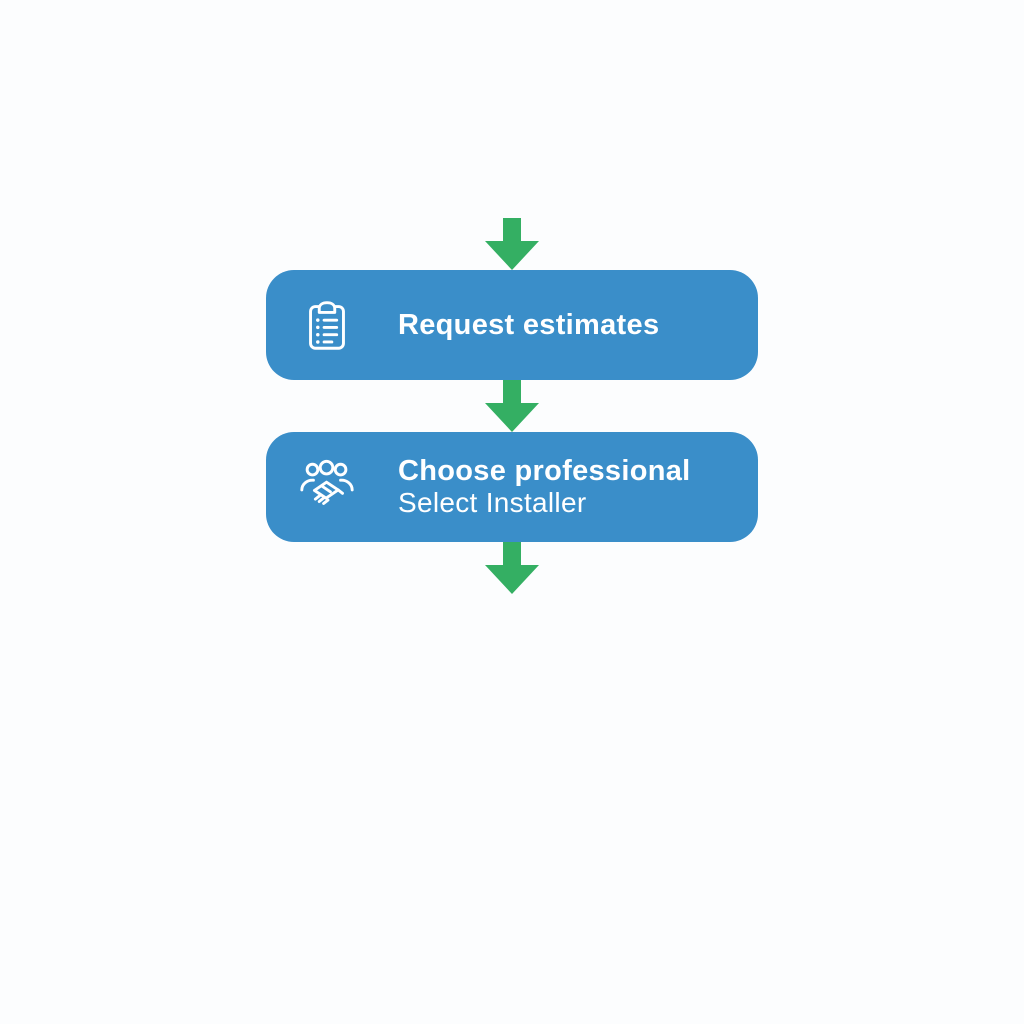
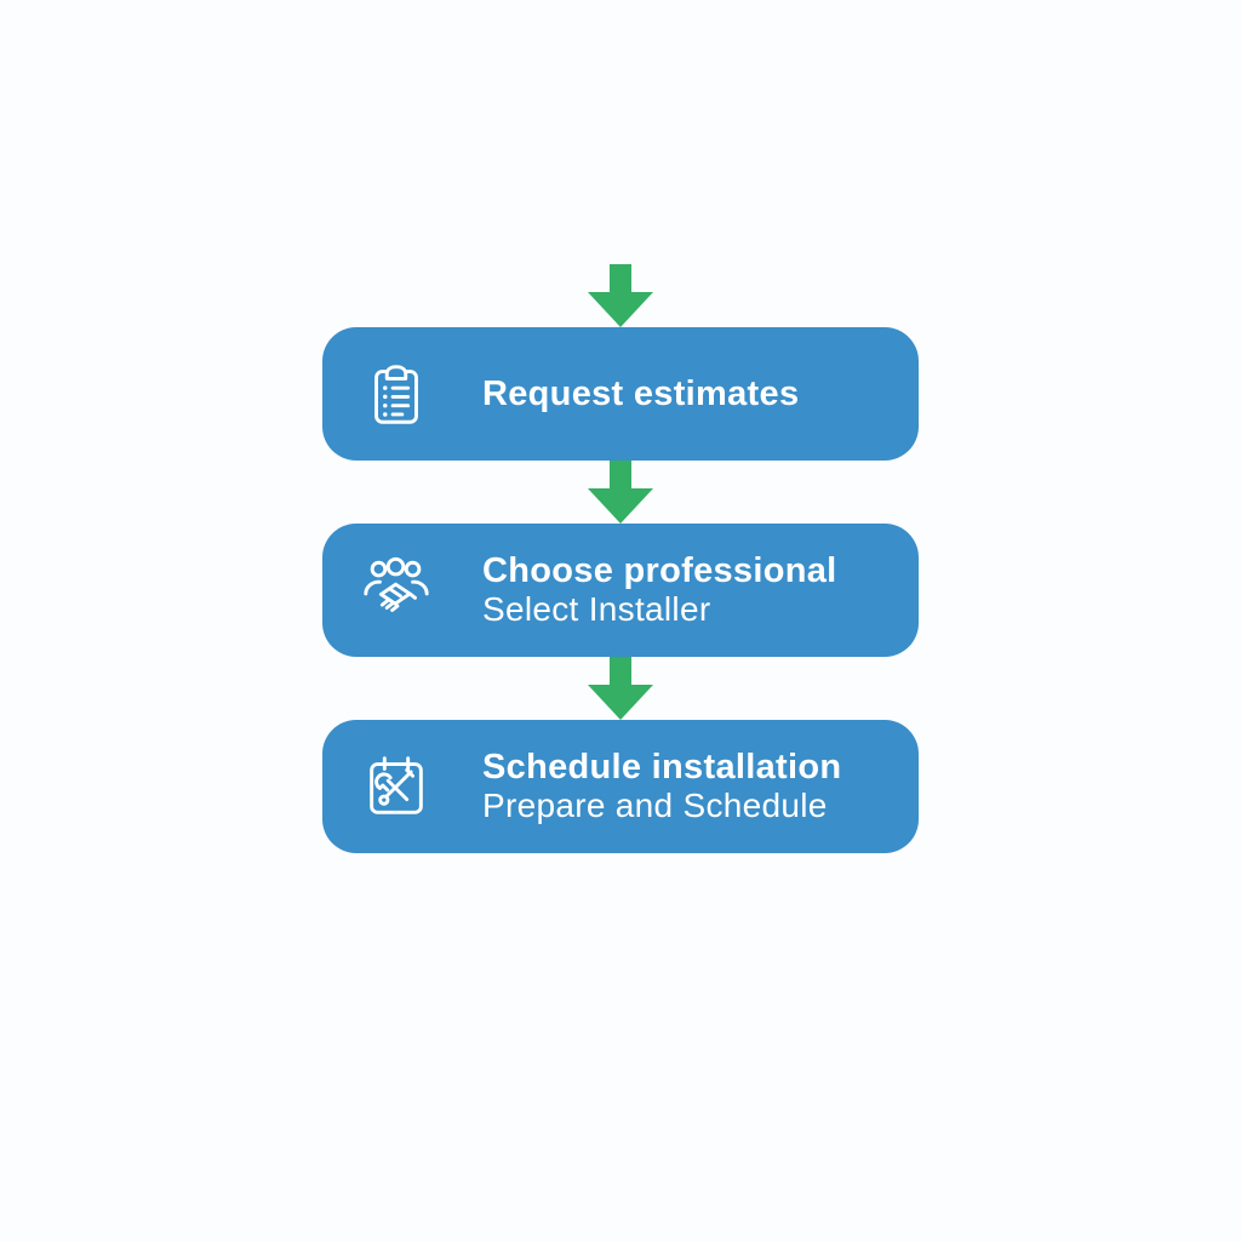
  Request estimates
  Choose professional
  Select Installer
+ Schedule installation
+ Prepare and Schedule
